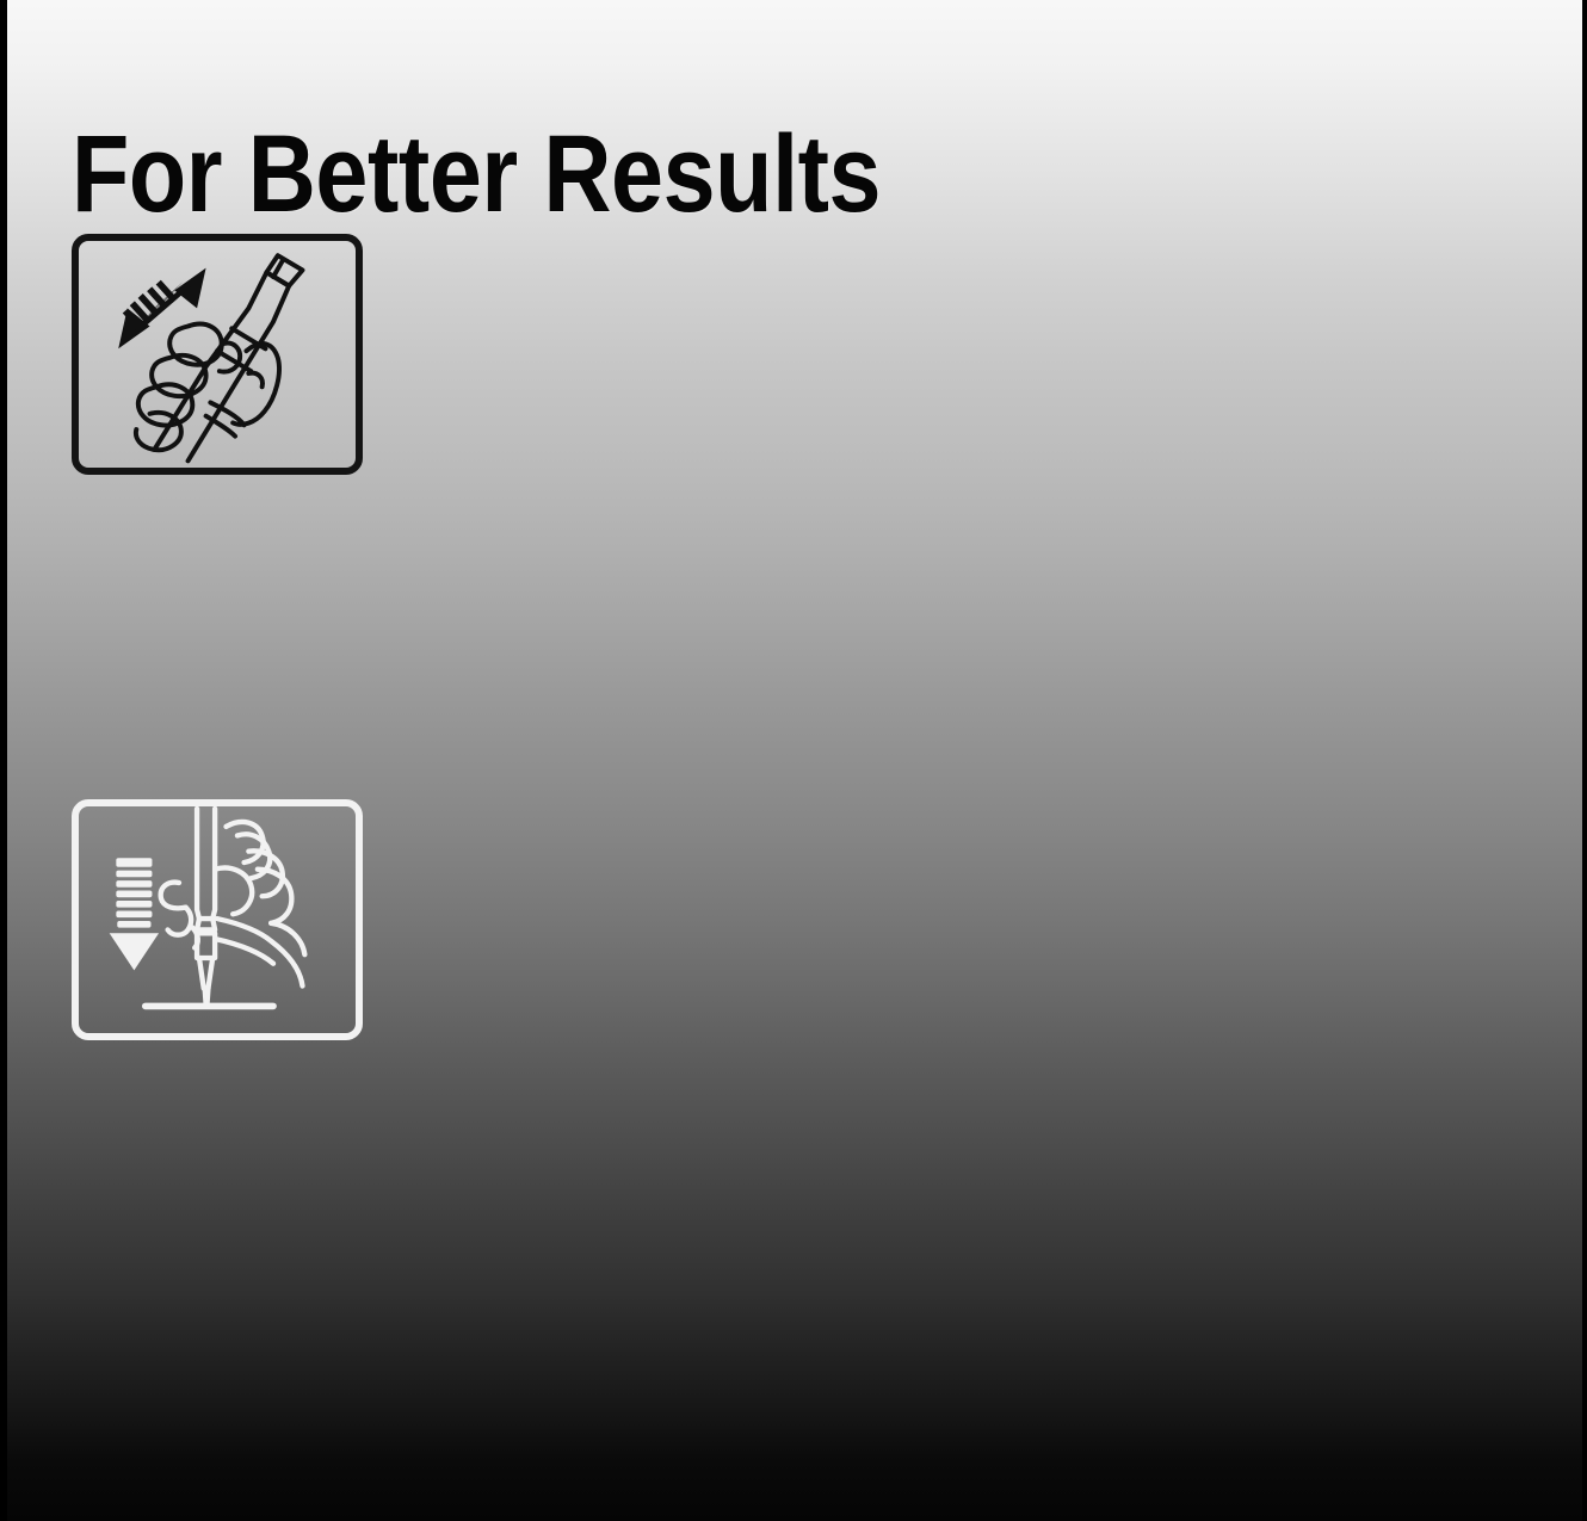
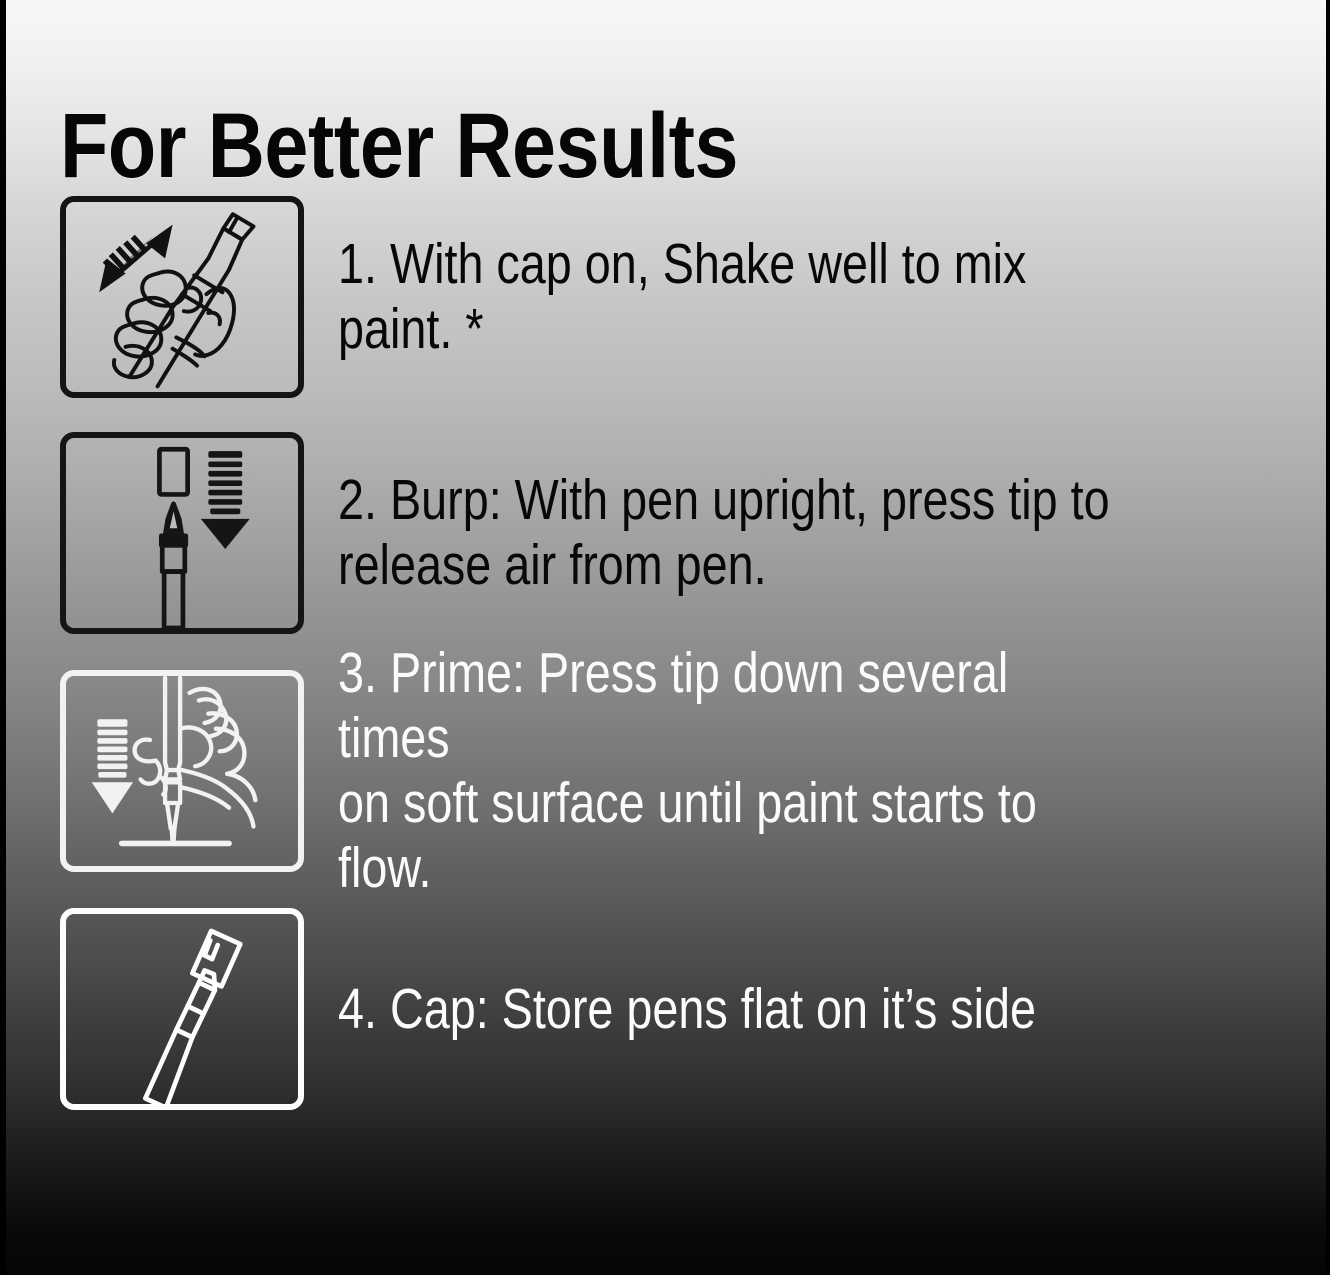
  For Better Results
+ 1. With cap on, Shake well to mix paint. *
+ 2. Burp: With pen upright, press tip to
+ release air from pen.
+ 3. Prime: Press tip down several times
+ on soft surface until paint starts to flow.
+ 4. Cap: Store pens flat on it’s side
